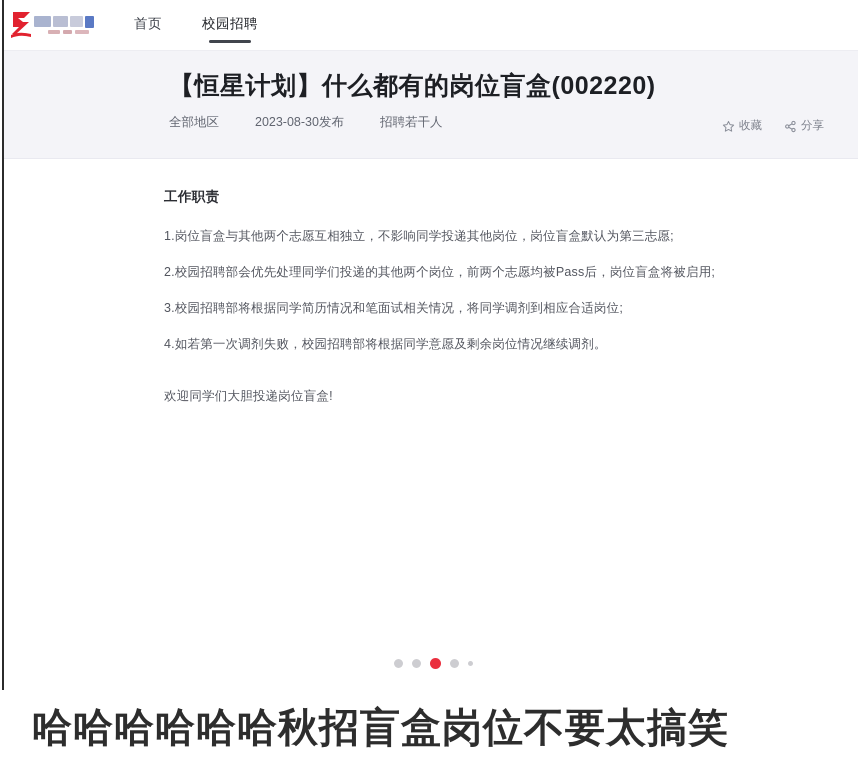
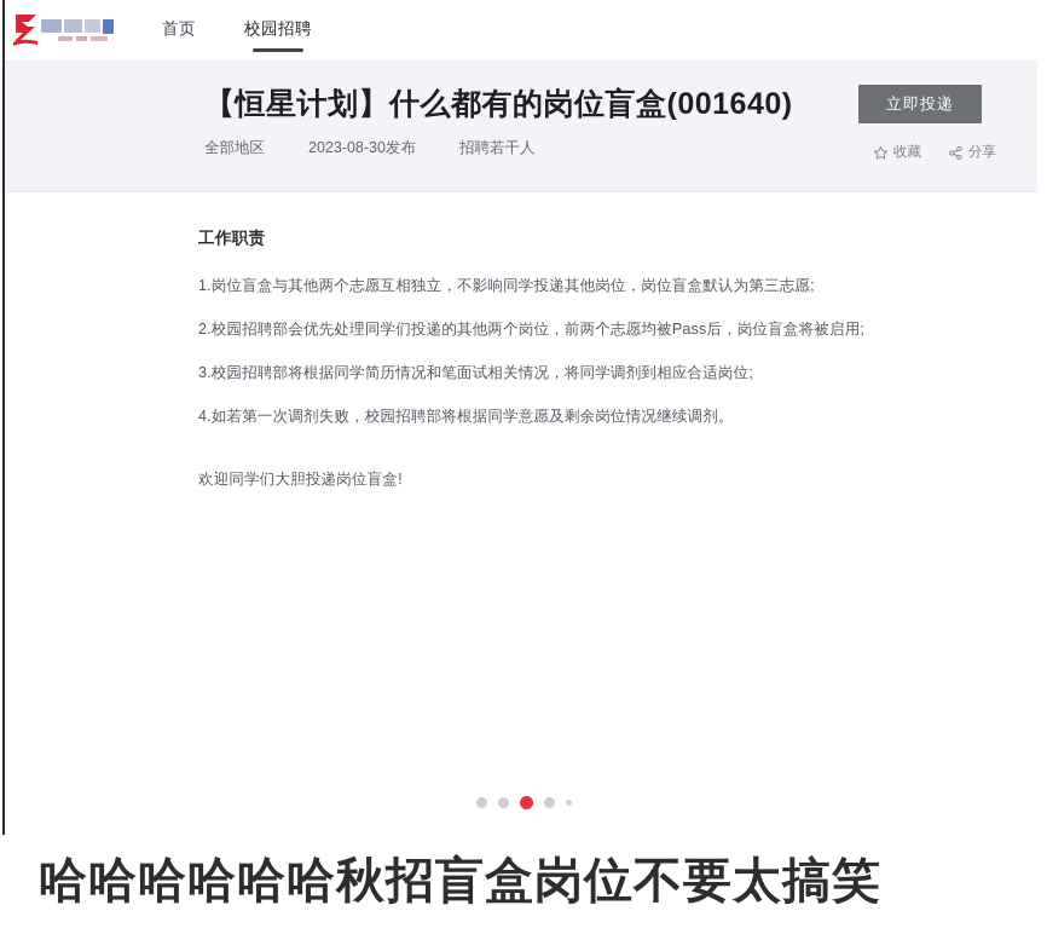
  首页
  校园招聘
- 【恒星计划】什么都有的岗位盲盒(002220)
+ 【恒星计划】什么都有的岗位盲盒(001640)
  全部地区
  2023-08-30发布
  招聘若干人
+ 立即投递
  收藏
  分享
  工作职责
  1.岗位盲盒与其他两个志愿互相独立，不影响同学投递其他岗位，岗位盲盒默认为第三志愿;
  2.校园招聘部会优先处理同学们投递的其他两个岗位，前两个志愿均被Pass后，岗位盲盒将被启用;
  3.校园招聘部将根据同学简历情况和笔面试相关情况，将同学调剂到相应合适岗位;
  4.如若第一次调剂失败，校园招聘部将根据同学意愿及剩余岗位情况继续调剂。
  欢迎同学们大胆投递岗位盲盒!
  哈哈哈哈哈哈秋招盲盒岗位不要太搞笑
